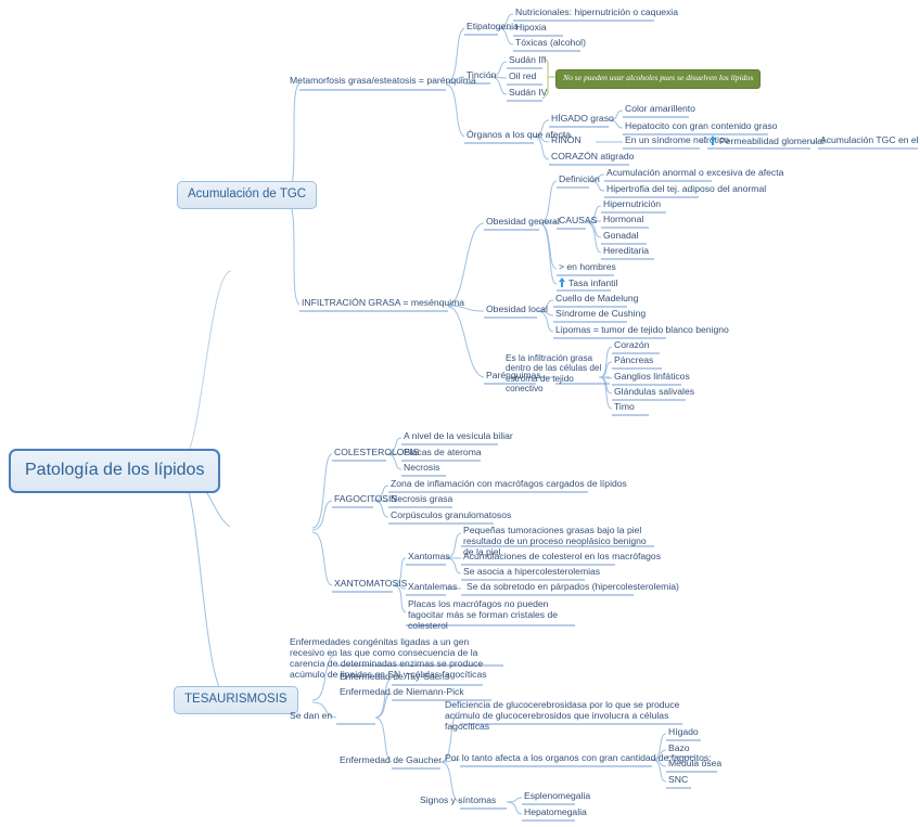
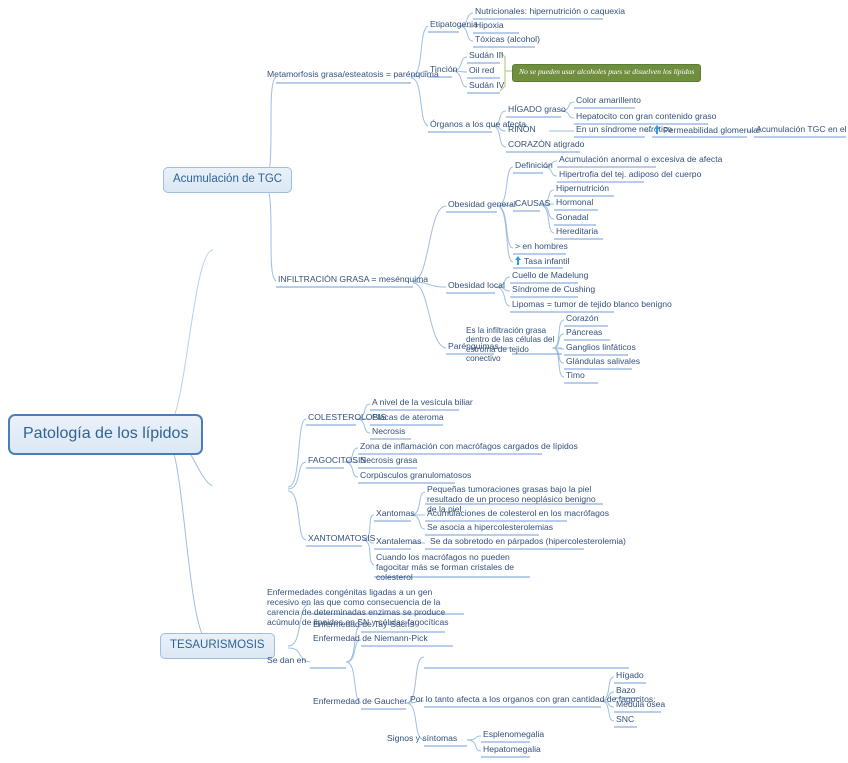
  Patología de los lípidos
  Acumulación de TGC
  TESAURISMOSIS
  Metamorfosis grasa/esteatosis = parénquima
  Etipatogenia
  Nutricionales: hipernutrición o caquexia
  Hipoxia
  Tóxicas (alcohol)
  Tinción
  Sudán III
  Oil red
  Sudán IV
  No se pueden usar alcoholes pues se disuelven los lípidos
  Órganos a los que afecta
  HÍGADO graso
  Color amarillento
  Hepatocito con gran contenido graso
  RIÑÓN
  En un síndrome nefrico
  Permeabilidad glomerular
  Acumulación TGC en el
  CORAZÓN atigrado
  INFILTRACIÓN GRASA = mesénquima
  Obesidad general
  Definición
  Acumulación anormal o excesiva de afecta
- Hipertrofia del tej. adiposo del anormal
+ Hipertrofia del tej. adiposo del cuerpo
  CAUSAS
  Hipernutrición
  Hormonal
  Gonadal
  Hereditaria
  > en hombres
  Tasa infantil
  Obesidad local
  Cuello de Madelung
  Síndrome de Cushing
  Lipomas = tumor de tejido blanco benigno
  Parénquimas
  Es la infiltración grasa dentro de las células del estroma de tejido conectivo
  Corazón
  Páncreas
  Ganglios linfáticos
  Glándulas salivales
  Timo
  COLESTEROLOSIS
  A nivel de la vesícula biliar
  Placas de ateroma
  Necrosis
  FAGOCITOSIS
  Zona de inflamación con macrófagos cargados de lípidos
  Necrosis grasa
  Corpúsculos granulomatosos
  XANTOMATOSIS
  Xantomas
  Pequeñas tumoraciones grasas bajo la piel resultado de un proceso neoplásico benigno de la piel
  Acumulaciones de colesterol en los macrófagos
  Se asocia a hipercolesterolemias
  Xantalemas
  Se da sobretodo en párpados (hipercolesterolemia)
- Placas los macrófagos no pueden fagocitar más se forman cristales de colesterol
+ Cuando los macrófagos no pueden fagocitar más se forman cristales de colesterol
  Enfermedades congénitas ligadas a un gen recesivo en las que como consecuencia de la carencia de determinadas enzimas se produce acúmulo de lipoides en SN y células fagocíticas
  Se dan en
  Enfermedad de Tay-Sachs
  Enfermedad de Niemann-Pick
  Enfermedad de Gaucher
- Deficiencia de glucocerebrosidasa por lo que se produce acumulo de glucocerebrosidos que involucra a células fagocíticas
  Por lo tanto afecta a los organos con gran cantidad de fagocitos:
  Hígado
  Bazo
  Médula ósea
  SNC
  Signos y síntomas
  Esplenomegalia
  Hepatomegalia
